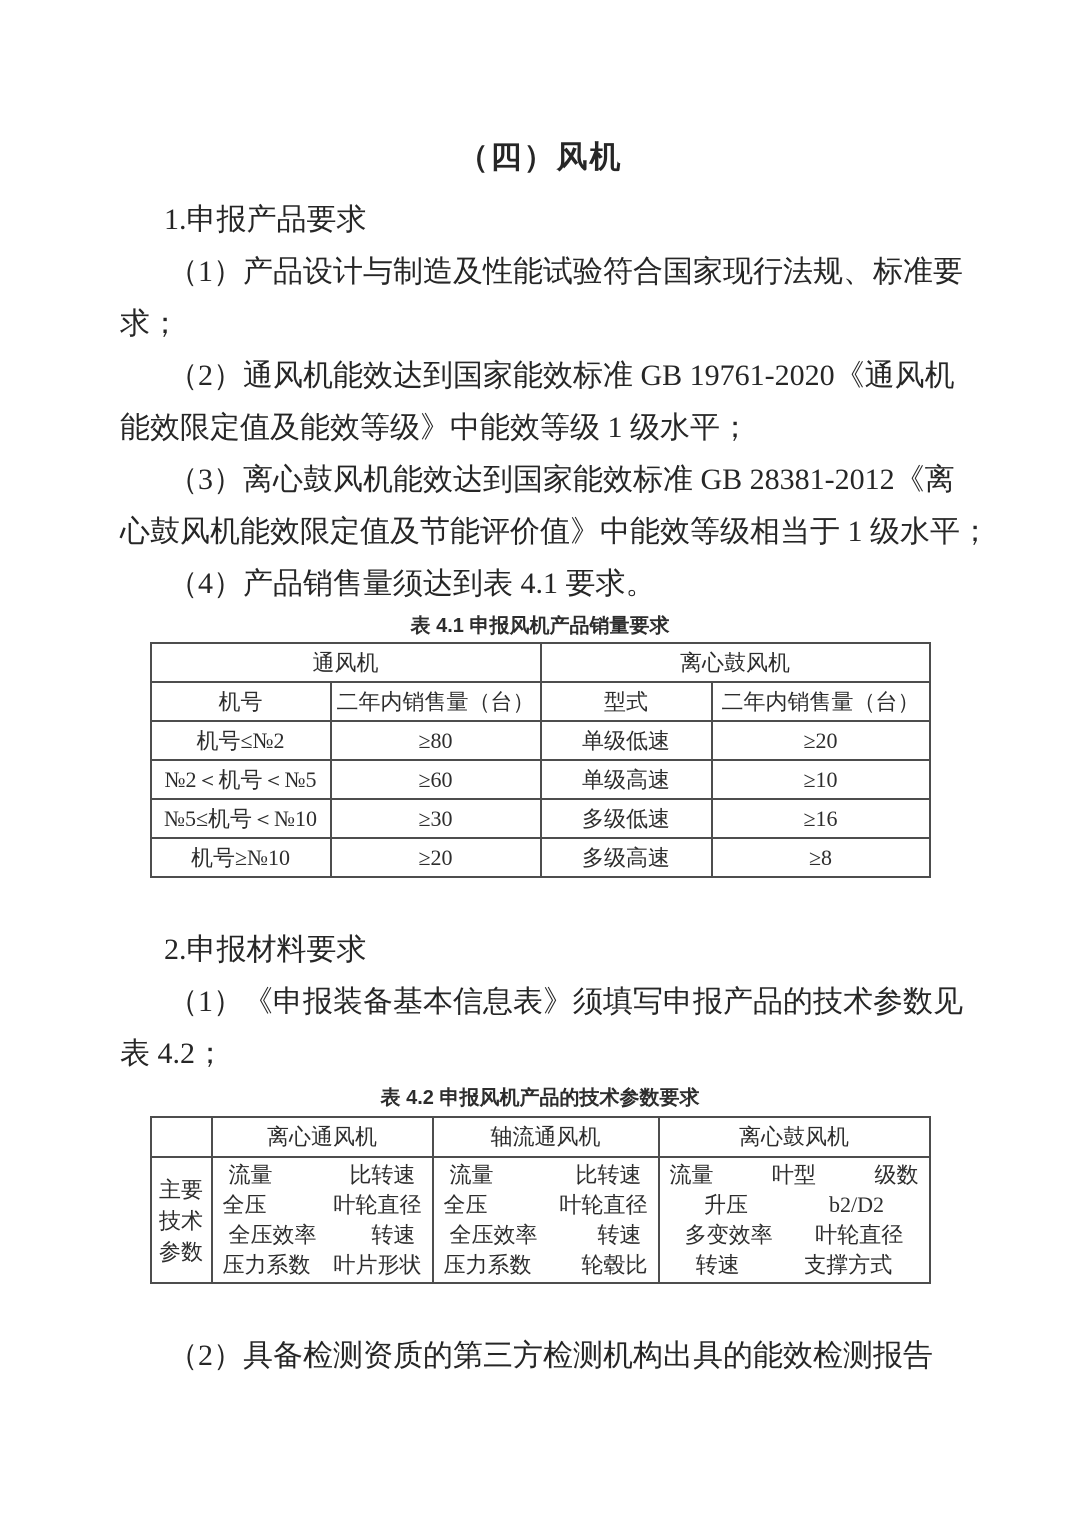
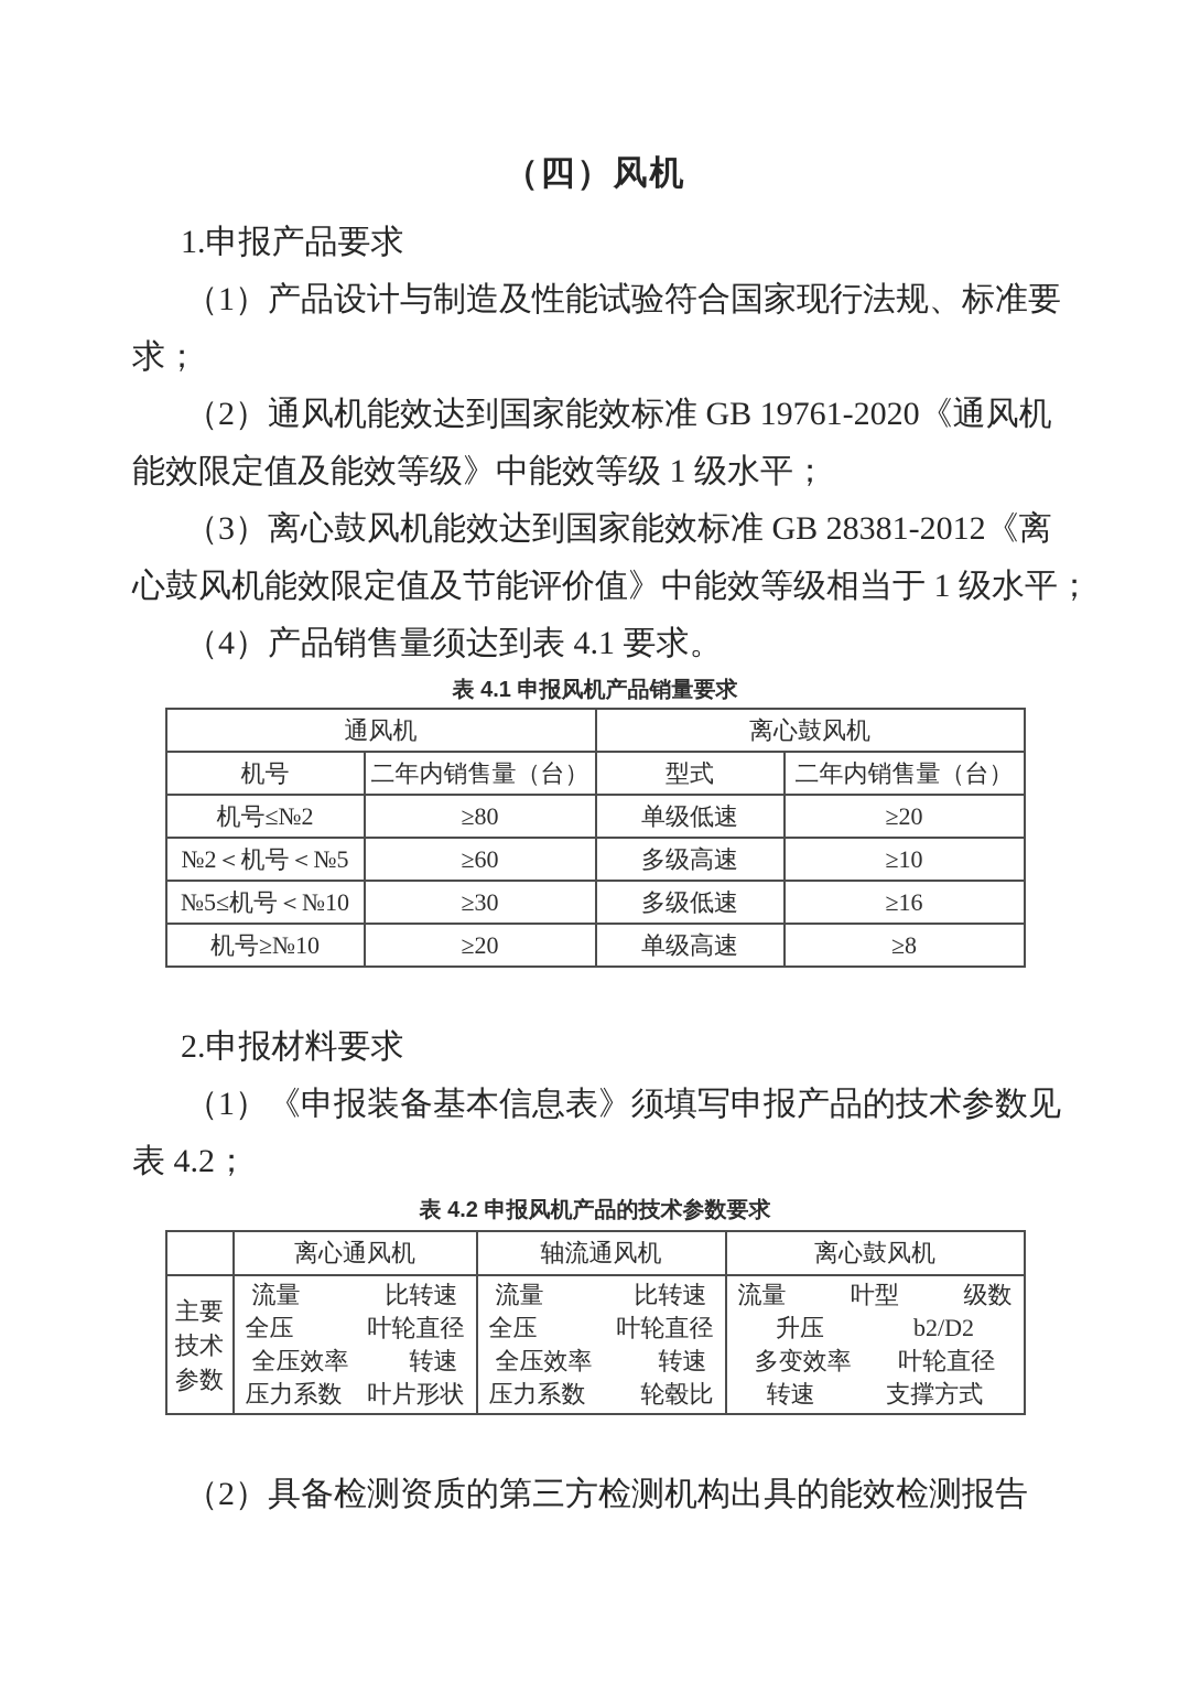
  （四）风机
  1.申报产品要求
  （1）产品设计与制造及性能试验符合国家现行法规、标准要
  求；
  （2）通风机能效达到国家能效标准 GB 19761-2020《通风机
  能效限定值及能效等级》中能效等级 1 级水平；
  （3）离心鼓风机能效达到国家能效标准 GB 28381-2012《离
  心鼓风机能效限定值及节能评价值》中能效等级相当于 1 级水平；
  （4）产品销售量须达到表 4.1 要求。
  表 4.1 申报风机产品销量要求
  通风机	离心鼓风机
  机号	二年内销售量（台）	型式	二年内销售量（台）
  机号≤№2	≥80	单级低速	≥20
- №2＜机号＜№5	≥60	单级高速	≥10
+ №2＜机号＜№5	≥60	多级高速	≥10
  №5≤机号＜№10	≥30	多级低速	≥16
- 机号≥№10	≥20	多级高速	≥8
+ 机号≥№10	≥20	单级高速	≥8
  2.申报材料要求
  （1）《申报装备基本信息表》须填写申报产品的技术参数见
  表 4.2；
  表 4.2 申报风机产品的技术参数要求
  	离心通风机	轴流通风机	离心鼓风机
  主要 技术 参数	流量 比转速 全压 叶轮直径 全压效率 转速 压力系数 叶片形状	流量 比转速 全压 叶轮直径 全压效率 转速 压力系数 轮毂比	流量 叶型 级数 升压 b2/D2 多变效率 叶轮直径 转速 支撑方式
  （2）具备检测资质的第三方检测机构出具的能效检测报告
